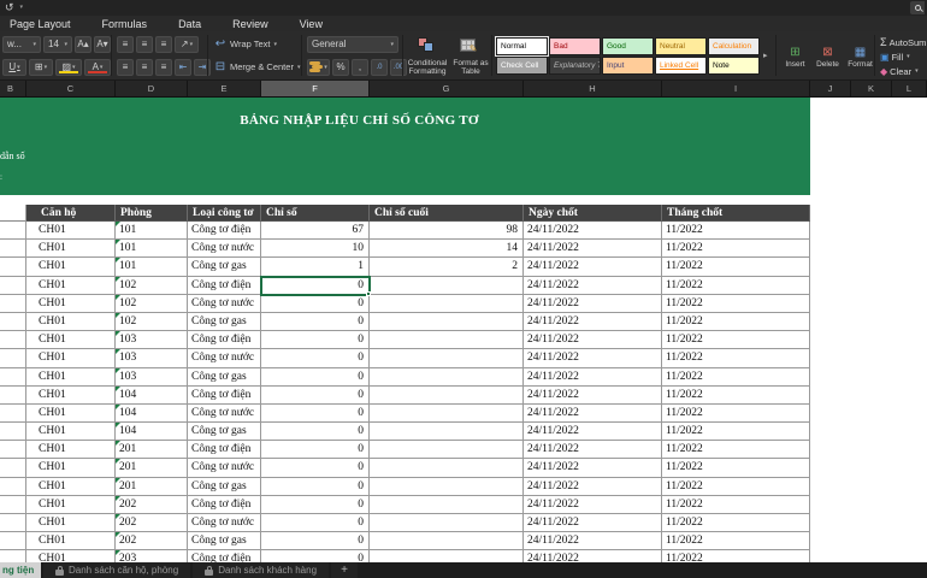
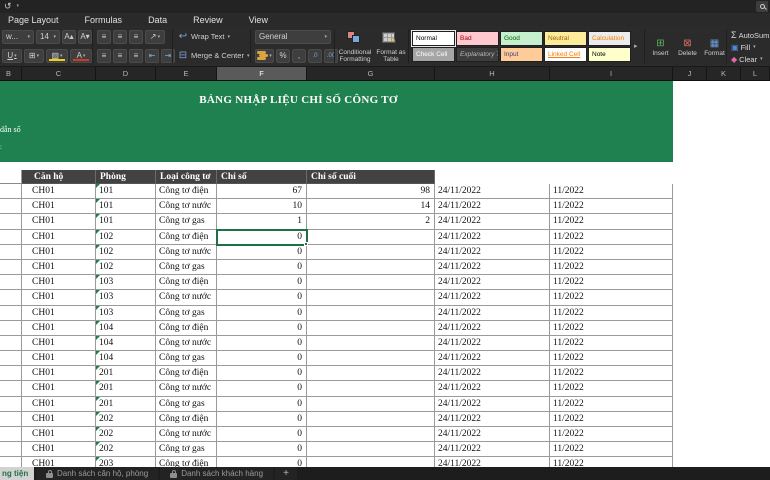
  ↺
  Page Layout
  Formulas
  Data
  Review
  View
  w...
  14
  A▴
  A▾
  U
  ⊞
  ▨
  A
  ≡
  ≡
  ≡
  ↗
  ≡
  ≡
  ≡
  ⇤
  ⇥
  ↩
  Wrap Text
  ⊟
  Merge & Center
  General
  %
  ,
  ✎
  ⊞
  ⊠
  ▦
  Σ
  AutoSum
  ▣
  Fill
  ◆
  Clear
  B
  C
  D
  E
  F
  G
  H
  I
  J
  K
  L
  BẢNG NHẬP LIỆU CHỈ SỐ CÔNG TƠ
  dẫn số
  :
  Căn hộ
  Phòng
  Loại công tơ
  Chỉ số
  Chỉ số cuối
- Ngày chốt
- Tháng chốt
  CH01
  101
  Công tơ điện
  67
  98
  24/11/2022
  11/2022
  CH01
  101
  Công tơ nước
  10
  14
  24/11/2022
  11/2022
  CH01
  101
  Công tơ gas
  1
  2
  24/11/2022
  11/2022
  CH01
  102
  Công tơ điện
  0
  24/11/2022
  11/2022
  CH01
  102
  Công tơ nước
  0
  24/11/2022
  11/2022
  CH01
  102
  Công tơ gas
  0
  24/11/2022
  11/2022
  CH01
  103
  Công tơ điện
  0
  24/11/2022
  11/2022
  CH01
  103
  Công tơ nước
  0
  24/11/2022
  11/2022
  CH01
  103
  Công tơ gas
  0
  24/11/2022
  11/2022
  CH01
  104
  Công tơ điện
  0
  24/11/2022
  11/2022
  CH01
  104
  Công tơ nước
  0
  24/11/2022
  11/2022
  CH01
  104
  Công tơ gas
  0
  24/11/2022
  11/2022
  CH01
  201
  Công tơ điện
  0
  24/11/2022
  11/2022
  CH01
  201
  Công tơ nước
  0
  24/11/2022
  11/2022
  CH01
  201
  Công tơ gas
  0
  24/11/2022
  11/2022
  CH01
  202
  Công tơ điện
  0
  24/11/2022
  11/2022
  CH01
  202
  Công tơ nước
  0
  24/11/2022
  11/2022
  CH01
  202
  Công tơ gas
  0
  24/11/2022
  11/2022
  CH01
  203
  Công tơ điện
  0
  24/11/2022
  11/2022
  ng tiện
  Danh sách căn hộ, phòng
  Danh sách khách hàng
  +
